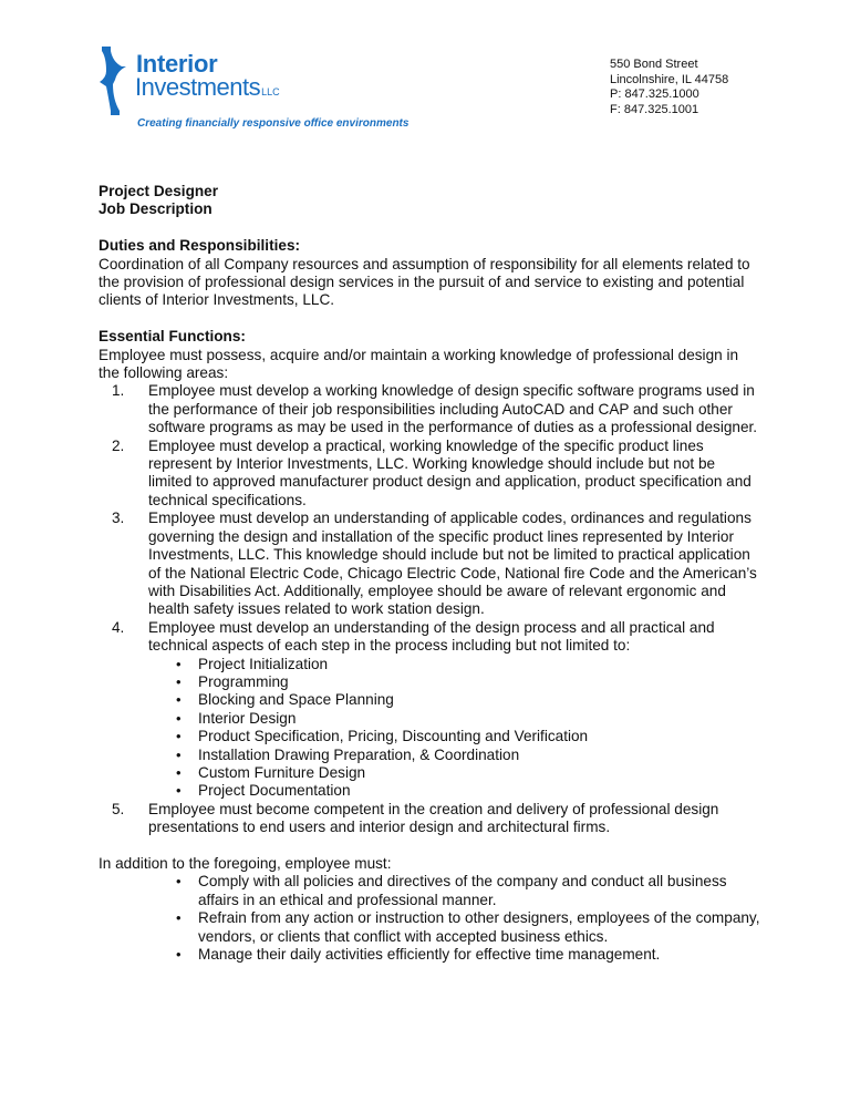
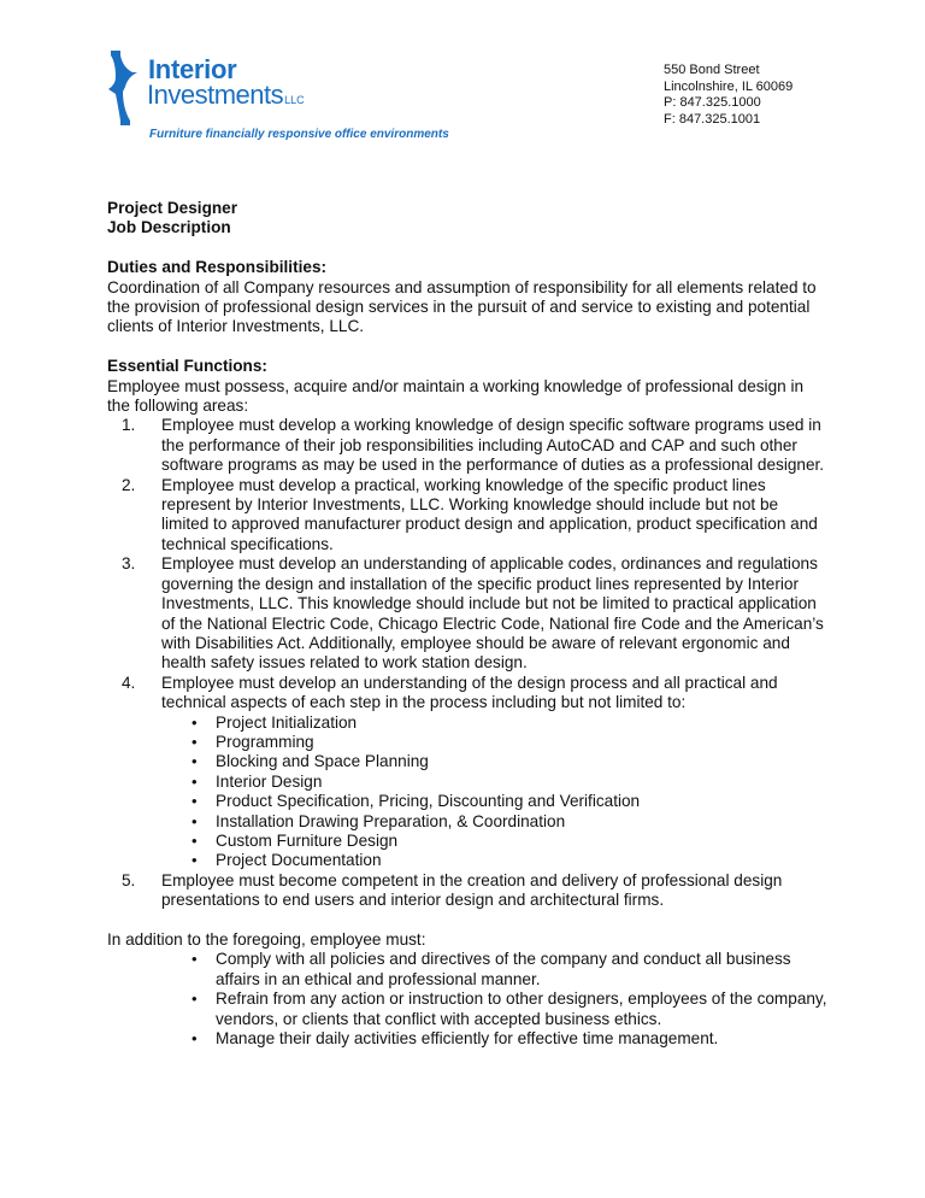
  Interior
  InvestmentsLLC
- Creating financially responsive office environments
+ Furniture financially responsive office environments
  550 Bond Street
- Lincolnshire, IL 44758
+ Lincolnshire, IL 60069
  P: 847.325.1000
  F: 847.325.1001
  Project Designer
  Job Description
  Duties and Responsibilities:
  Coordination of all Company resources and assumption of responsibility for all elements related to the provision of professional design services in the pursuit of and service to existing and potential clients of Interior Investments, LLC.
  Essential Functions:
  Employee must possess, acquire and/or maintain a working knowledge of professional design in the following areas:
  1.
  Employee must develop a working knowledge of design specific software programs used in the performance of their job responsibilities including AutoCAD and CAP and such other software programs as may be used in the performance of duties as a professional designer.
  2.
  Employee must develop a practical, working knowledge of the specific product lines represent by Interior Investments, LLC. Working knowledge should include but not be limited to approved manufacturer product design and application, product specification and technical specifications.
  3.
  Employee must develop an understanding of applicable codes, ordinances and regulations governing the design and installation of the specific product lines represented by Interior Investments, LLC. This knowledge should include but not be limited to practical application of the National Electric Code, Chicago Electric Code, National fire Code and the American’s with Disabilities Act. Additionally, employee should be aware of relevant ergonomic and health safety issues related to work station design.
  4.
  Employee must develop an understanding of the design process and all practical and technical aspects of each step in the process including but not limited to:
  •
  Project Initialization
  •
  Programming
  •
  Blocking and Space Planning
  •
  Interior Design
  •
  Product Specification, Pricing, Discounting and Verification
  •
  Installation Drawing Preparation, & Coordination
  •
  Custom Furniture Design
  •
  Project Documentation
  5.
  Employee must become competent in the creation and delivery of professional design presentations to end users and interior design and architectural firms.
  In addition to the foregoing, employee must:
  •
  Comply with all policies and directives of the company and conduct all business affairs in an ethical and professional manner.
  •
  Refrain from any action or instruction to other designers, employees of the company, vendors, or clients that conflict with accepted business ethics.
  •
  Manage their daily activities efficiently for effective time management.
